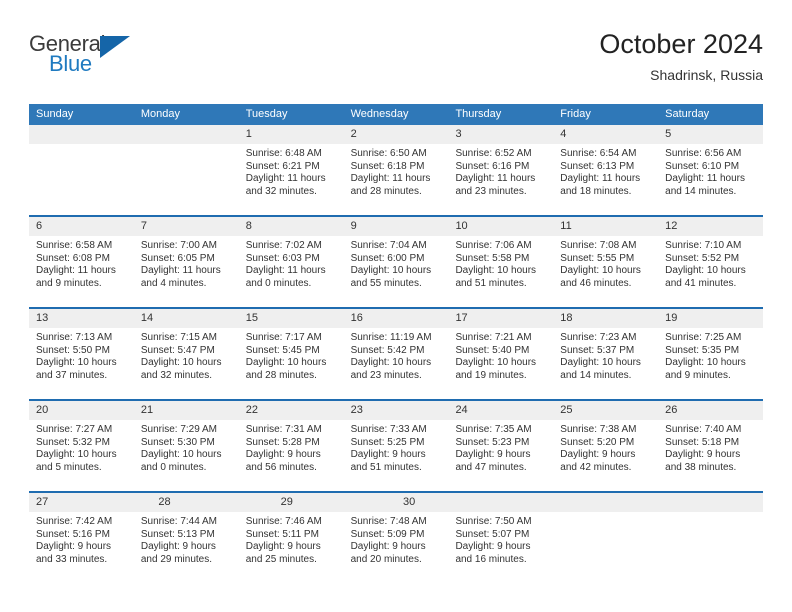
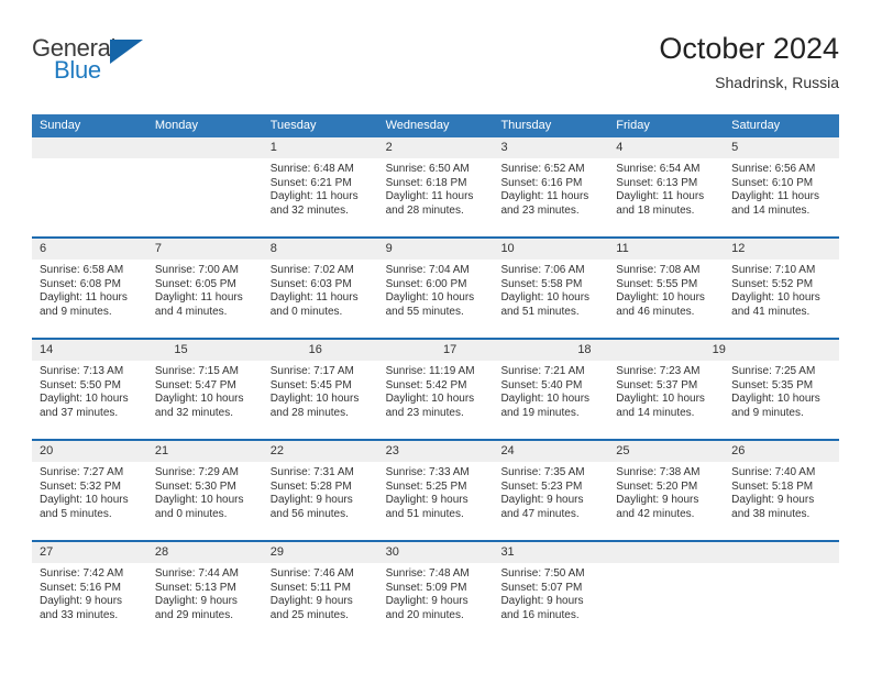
  General
  Blue
  October 2024
  Shadrinsk, Russia
  Sunday
  Monday
  Tuesday
  Wednesday
  Thursday
  Friday
  Saturday
  1
  2
  3
  4
  5
  Sunrise: 6:48 AM
  Sunset: 6:21 PM
  Daylight: 11 hours
  and 32 minutes.
  Sunrise: 6:50 AM
  Sunset: 6:18 PM
  Daylight: 11 hours
  and 28 minutes.
  Sunrise: 6:52 AM
  Sunset: 6:16 PM
  Daylight: 11 hours
  and 23 minutes.
  Sunrise: 6:54 AM
  Sunset: 6:13 PM
  Daylight: 11 hours
  and 18 minutes.
  Sunrise: 6:56 AM
  Sunset: 6:10 PM
  Daylight: 11 hours
  and 14 minutes.
  6
  7
  8
  9
  10
  11
  12
  Sunrise: 6:58 AM
  Sunset: 6:08 PM
  Daylight: 11 hours
  and 9 minutes.
  Sunrise: 7:00 AM
  Sunset: 6:05 PM
  Daylight: 11 hours
  and 4 minutes.
  Sunrise: 7:02 AM
  Sunset: 6:03 PM
  Daylight: 11 hours
  and 0 minutes.
  Sunrise: 7:04 AM
  Sunset: 6:00 PM
  Daylight: 10 hours
  and 55 minutes.
  Sunrise: 7:06 AM
  Sunset: 5:58 PM
  Daylight: 10 hours
  and 51 minutes.
  Sunrise: 7:08 AM
  Sunset: 5:55 PM
  Daylight: 10 hours
  and 46 minutes.
  Sunrise: 7:10 AM
  Sunset: 5:52 PM
  Daylight: 10 hours
  and 41 minutes.
- 13
  14
  15
  16
  17
  18
  19
  Sunrise: 7:13 AM
  Sunset: 5:50 PM
  Daylight: 10 hours
  and 37 minutes.
  Sunrise: 7:15 AM
  Sunset: 5:47 PM
  Daylight: 10 hours
  and 32 minutes.
  Sunrise: 7:17 AM
  Sunset: 5:45 PM
  Daylight: 10 hours
  and 28 minutes.
  Sunrise: 11:19 AM
  Sunset: 5:42 PM
  Daylight: 10 hours
  and 23 minutes.
  Sunrise: 7:21 AM
  Sunset: 5:40 PM
  Daylight: 10 hours
  and 19 minutes.
  Sunrise: 7:23 AM
  Sunset: 5:37 PM
  Daylight: 10 hours
  and 14 minutes.
  Sunrise: 7:25 AM
  Sunset: 5:35 PM
  Daylight: 10 hours
  and 9 minutes.
  20
  21
  22
  23
  24
  25
  26
  Sunrise: 7:27 AM
  Sunset: 5:32 PM
  Daylight: 10 hours
  and 5 minutes.
  Sunrise: 7:29 AM
  Sunset: 5:30 PM
  Daylight: 10 hours
  and 0 minutes.
  Sunrise: 7:31 AM
  Sunset: 5:28 PM
  Daylight: 9 hours
  and 56 minutes.
  Sunrise: 7:33 AM
  Sunset: 5:25 PM
  Daylight: 9 hours
  and 51 minutes.
  Sunrise: 7:35 AM
  Sunset: 5:23 PM
  Daylight: 9 hours
  and 47 minutes.
  Sunrise: 7:38 AM
  Sunset: 5:20 PM
  Daylight: 9 hours
  and 42 minutes.
  Sunrise: 7:40 AM
  Sunset: 5:18 PM
  Daylight: 9 hours
  and 38 minutes.
  27
  28
  29
  30
+ 31
  Sunrise: 7:42 AM
  Sunset: 5:16 PM
  Daylight: 9 hours
  and 33 minutes.
  Sunrise: 7:44 AM
  Sunset: 5:13 PM
  Daylight: 9 hours
  and 29 minutes.
  Sunrise: 7:46 AM
  Sunset: 5:11 PM
  Daylight: 9 hours
  and 25 minutes.
  Sunrise: 7:48 AM
  Sunset: 5:09 PM
  Daylight: 9 hours
  and 20 minutes.
  Sunrise: 7:50 AM
  Sunset: 5:07 PM
  Daylight: 9 hours
  and 16 minutes.
